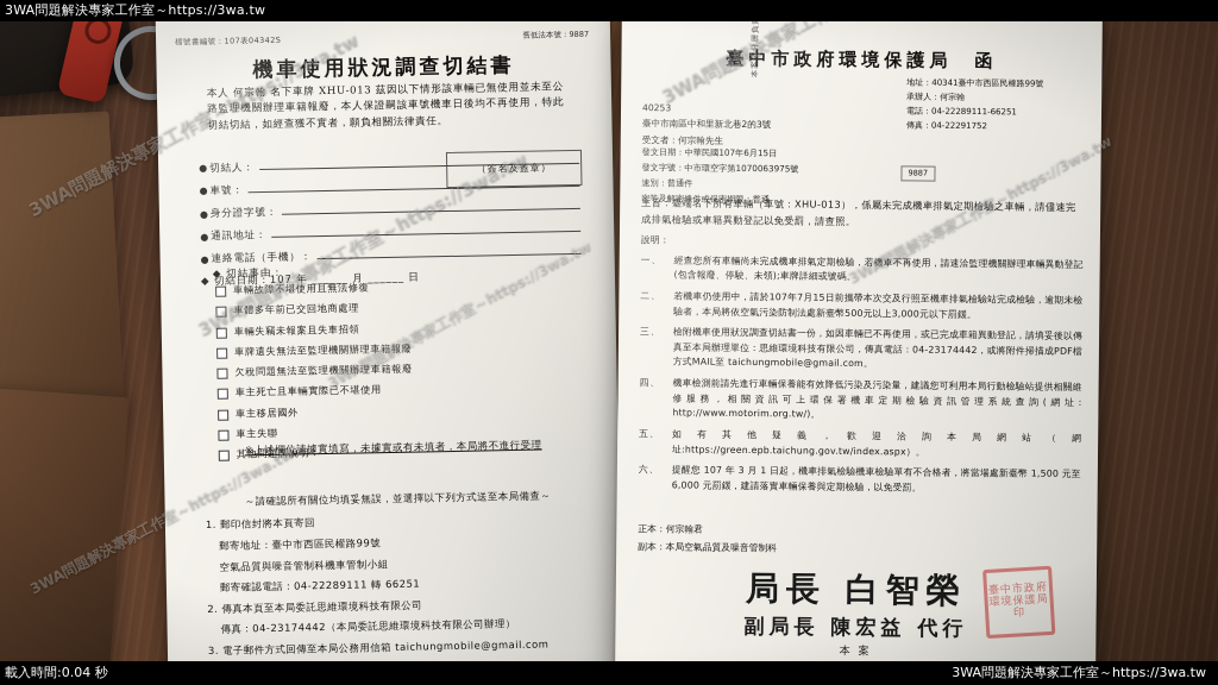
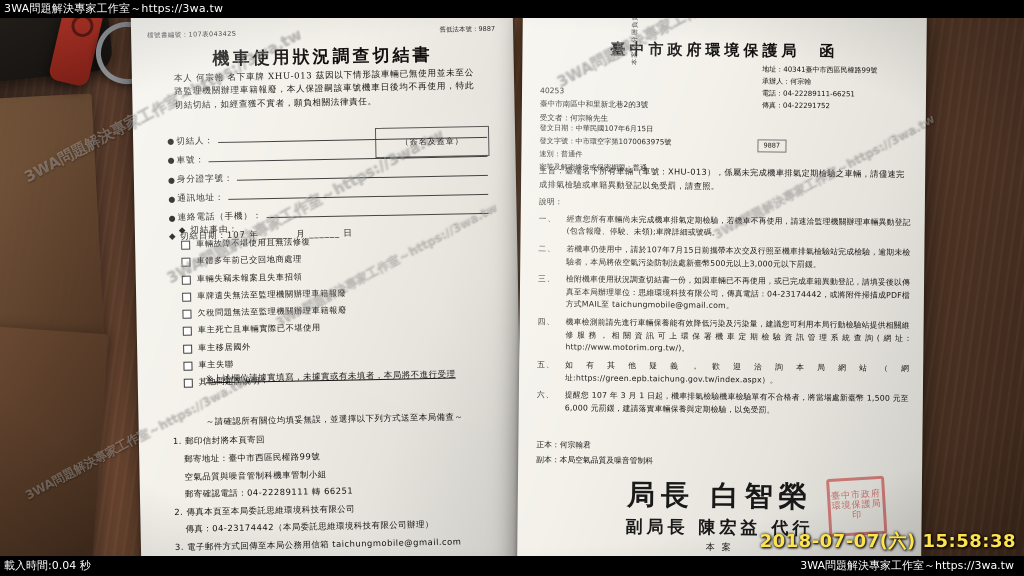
  3WA問題解決專家工作室～https://3wa.tw
+ 2018-07-07(六) 15:58:38
  載入時間:0.04 秒
  3WA問題解決專家工作室～https://3wa.tw
